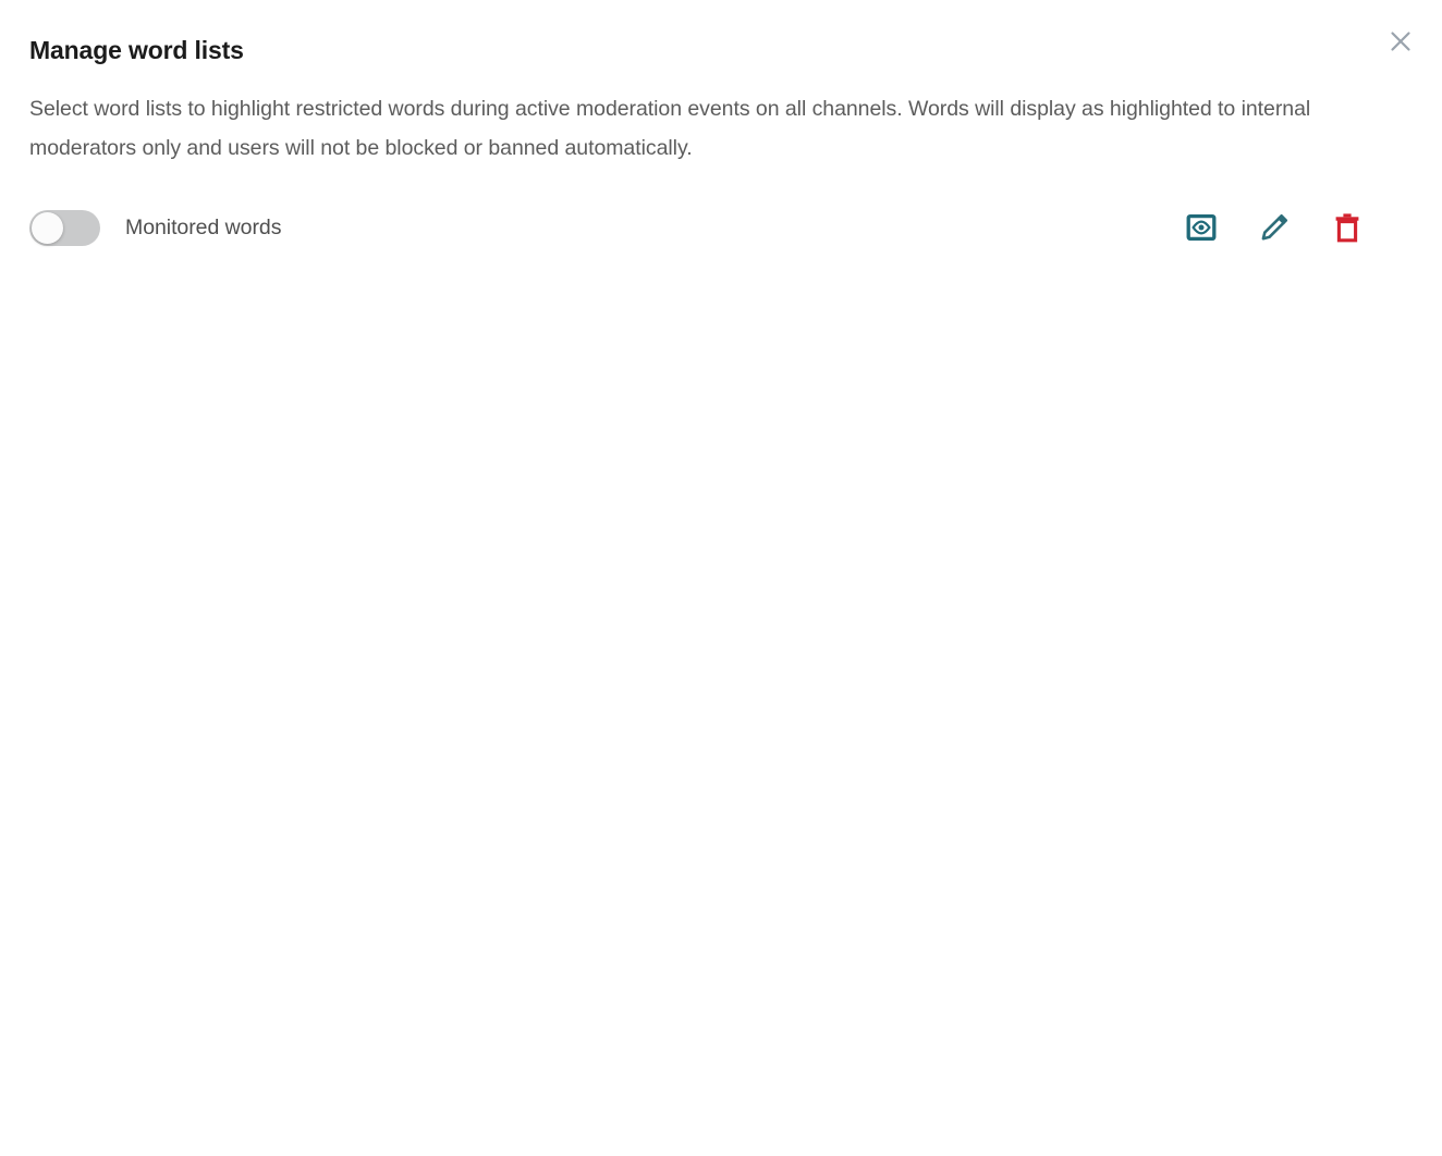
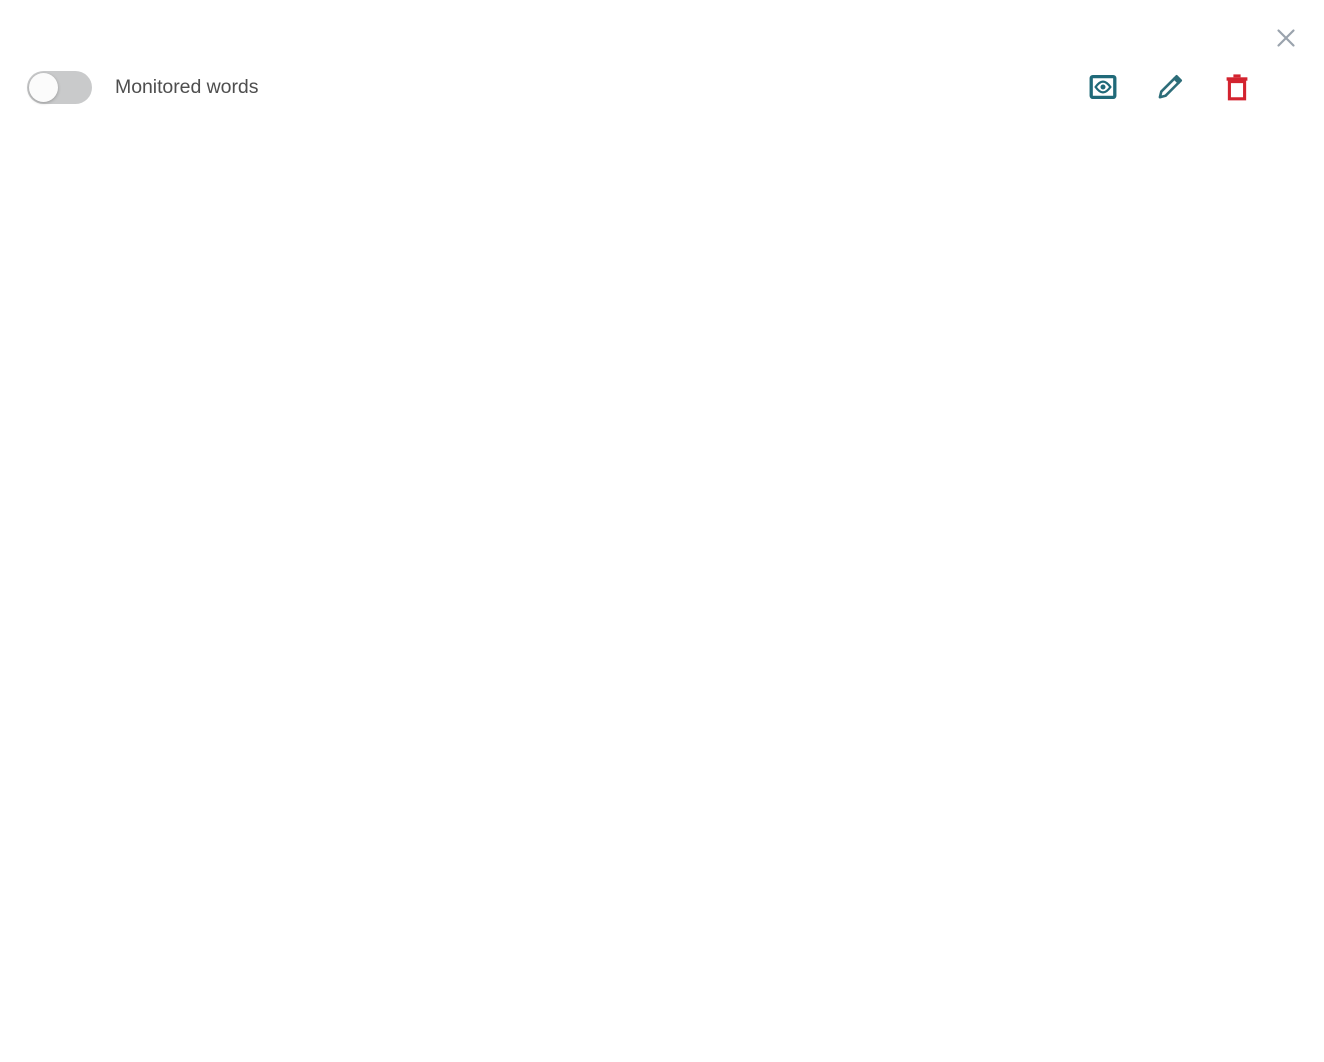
- Manage word lists
- Select word lists to highlight restricted words during active moderation events on all channels. Words will display as highlighted to internal moderators only and users will not be blocked or banned automatically.
  Monitored words
